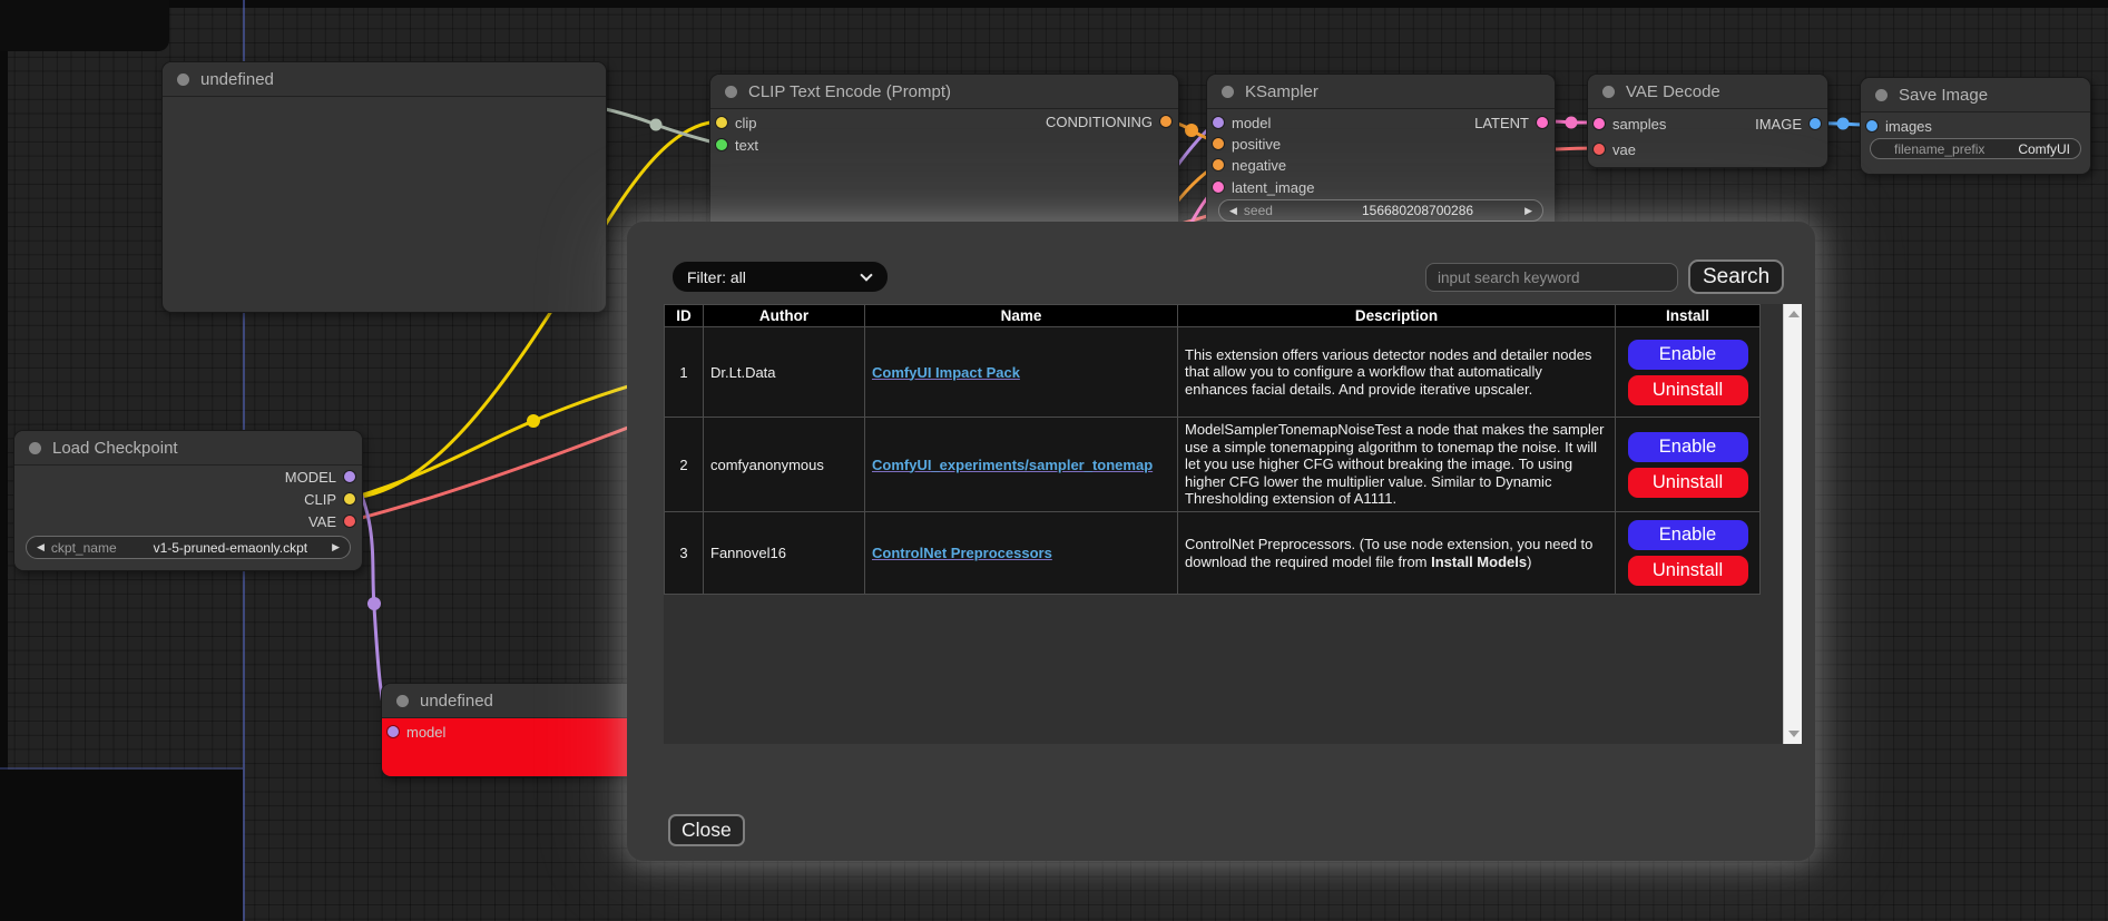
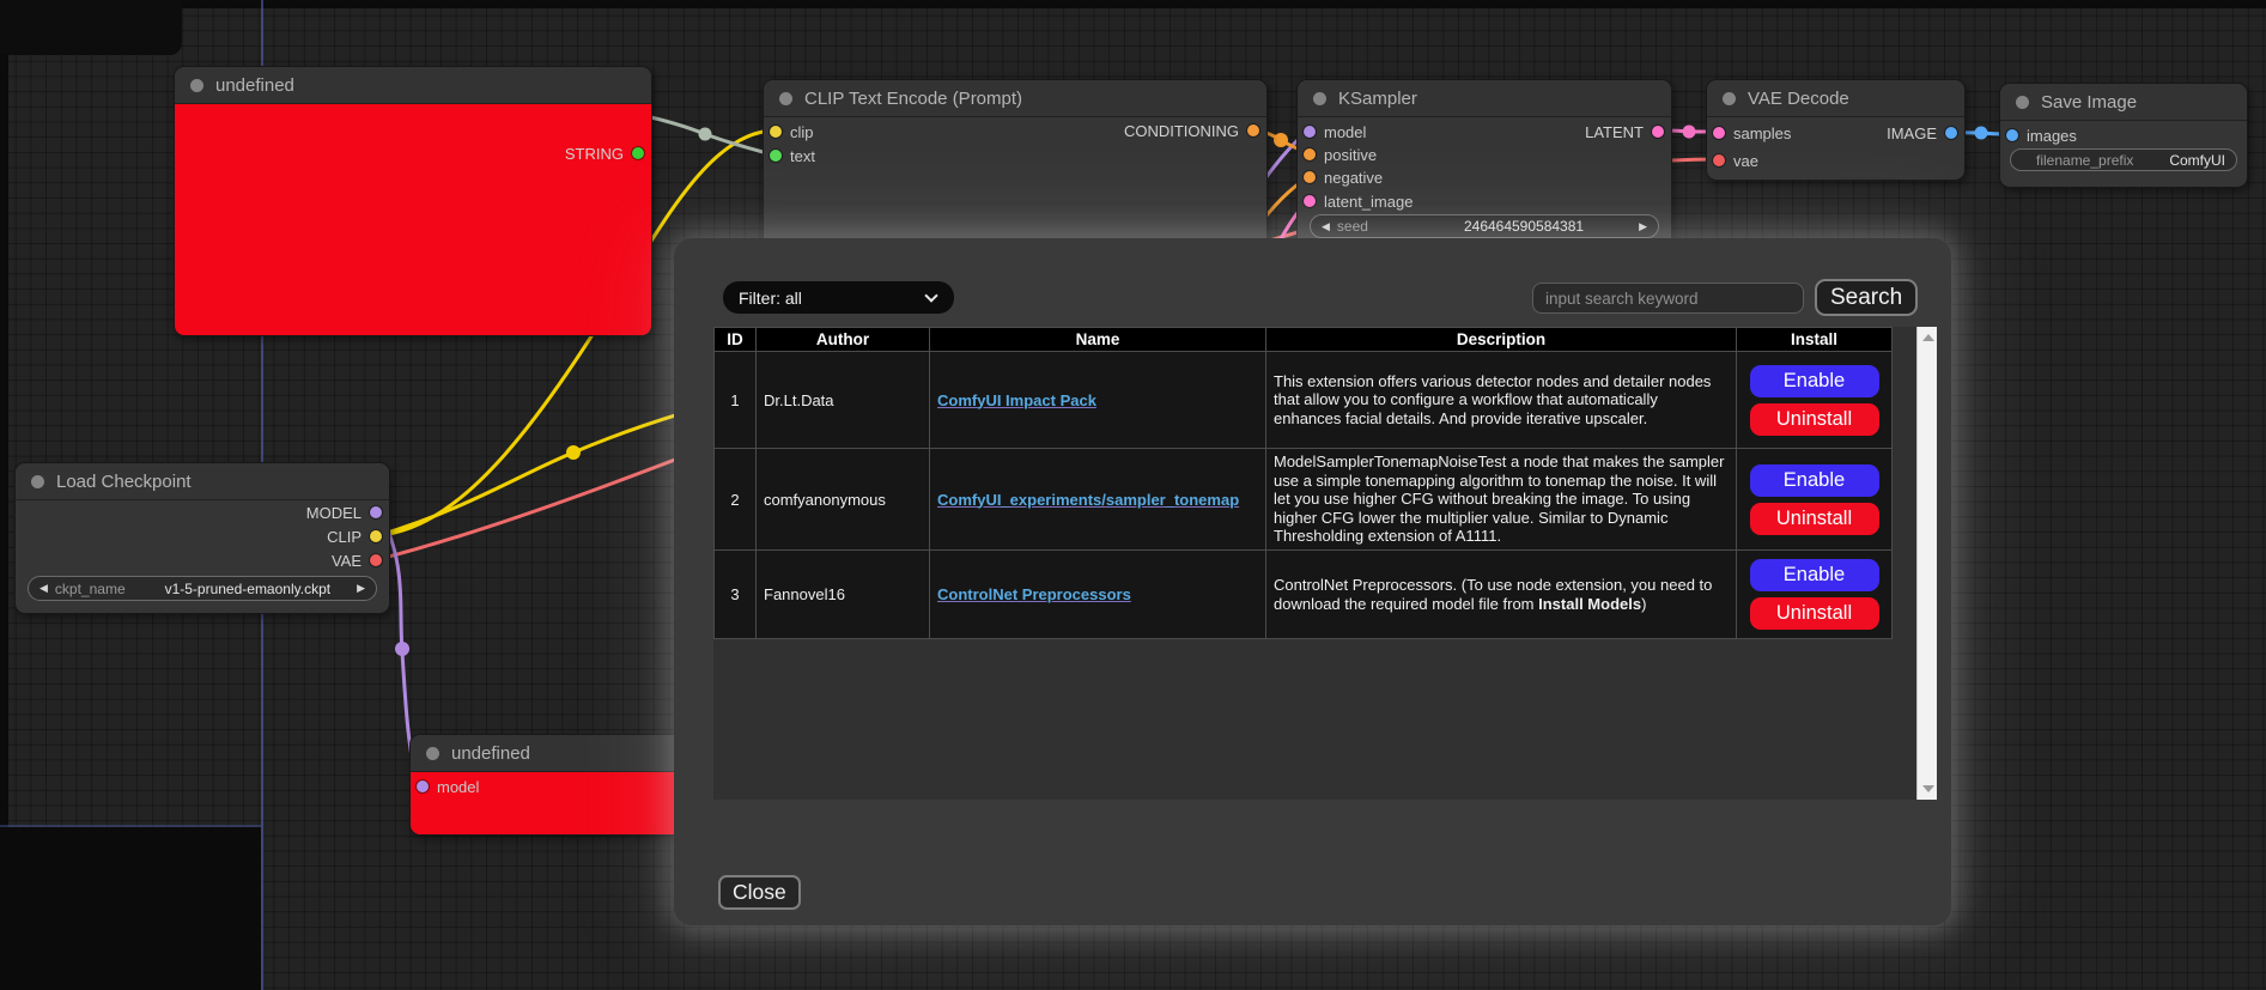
  undefined
+ STRING
  CLIP Text Encode (Prompt)
  clip
  text
  CONDITIONING
  KSampler
  model
  positive
  negative
  latent_image
  LATENT
  ◀
  seed
- 156680208700286
+ 246464590584381
  ▶
  VAE Decode
  samples
  vae
  IMAGE
  Save Image
  images
  filename_prefix
  ComfyUI
  Load Checkpoint
  MODEL
  CLIP
  VAE
  ◀
  ckpt_name
  v1-5-pruned-emaonly.ckpt
  ▶
  undefined
  model
  Filter: all
  input search keyword
  Search
  ID	Author	Name	Description	Install
  1	Dr.Lt.Data	ComfyUI Impact Pack	This extension offers various detector nodes and detailer nodes that allow you to configure a workflow that automatically enhances facial details. And provide iterative upscaler.	Enable Uninstall
  2	comfyanonymous	ComfyUI_experiments/sampler_tonemap	ModelSamplerTonemapNoiseTest a node that makes the sampler use a simple tonemapping algorithm to tonemap the noise. It will let you use higher CFG without breaking the image. To using higher CFG lower the multiplier value. Similar to Dynamic Thresholding extension of A1111.	Enable Uninstall
  3	Fannovel16	ControlNet Preprocessors	ControlNet Preprocessors. (To use node extension, you need to download the required model file from Install Models)	Enable Uninstall
  Close
